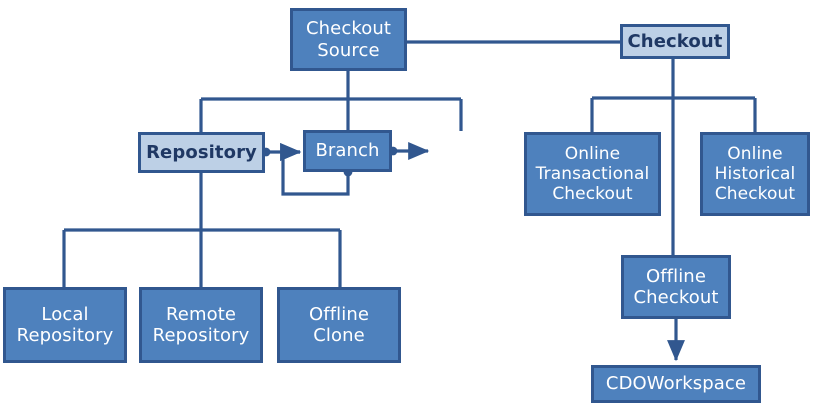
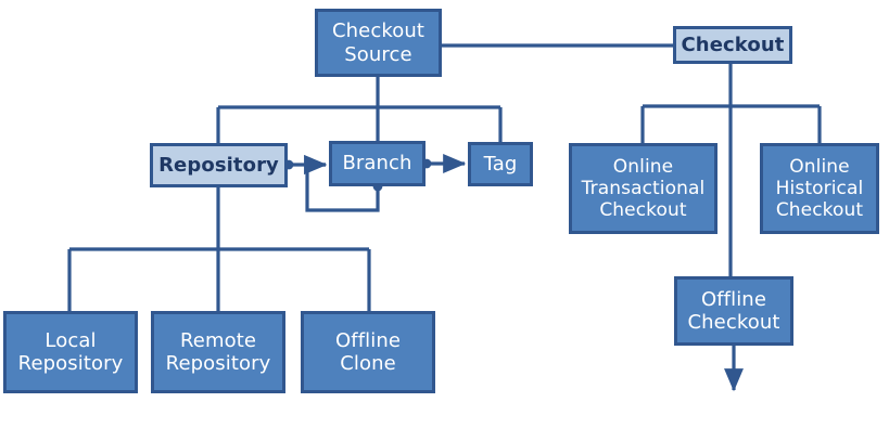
  Checkout
  Source
  Checkout
  Repository
  Branch
+ Tag
  Online
  Transactional
  Checkout
  Online
  Historical
  Checkout
  Offline
  Checkout
- CDOWorkspace
  Local
  Repository
  Remote
  Repository
  Offline
  Clone
